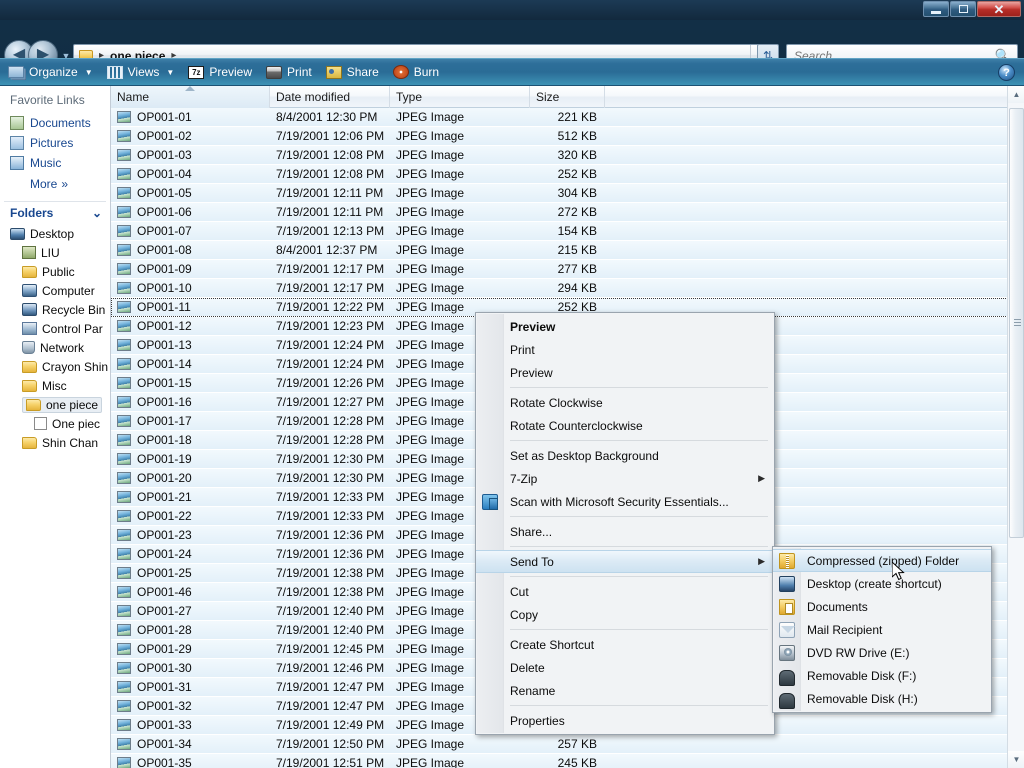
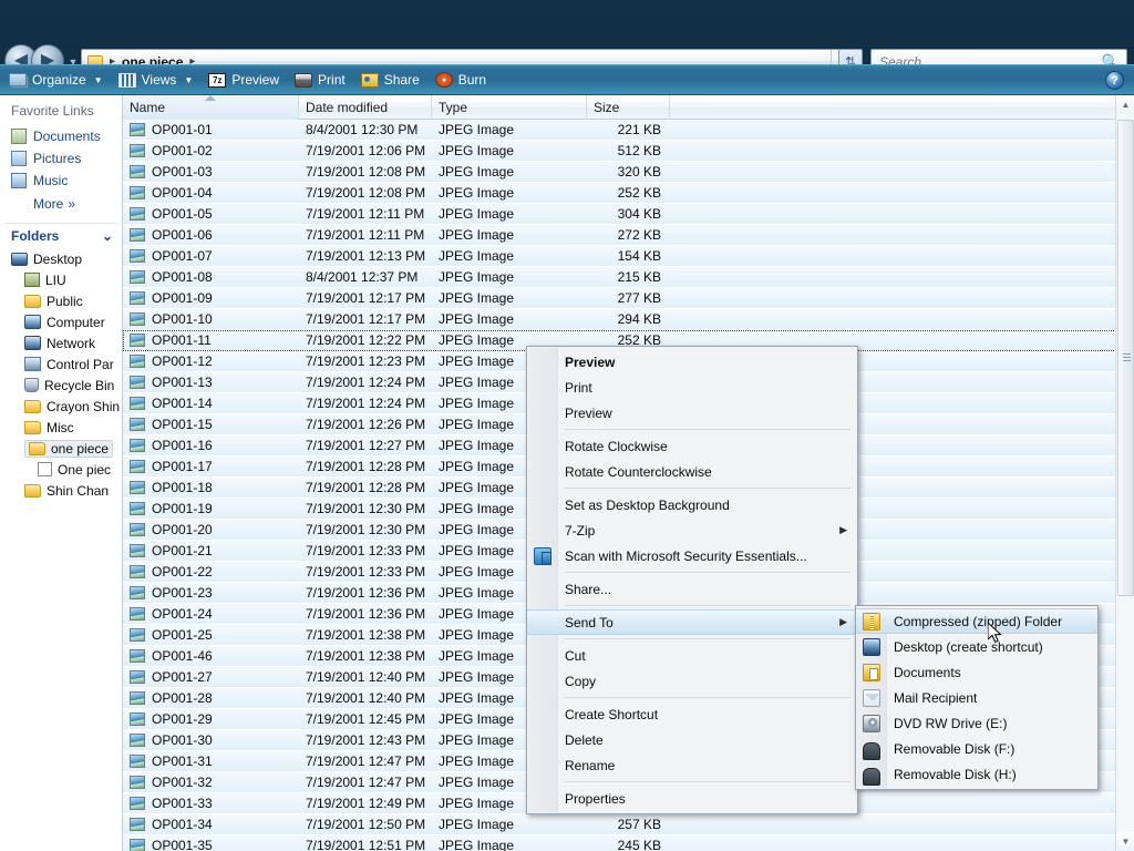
- ✕
  ◀
  ▶
  ▼
  ▸
  one piece
  ▸
  ⇅
  Search
  🔍
  Organize
  ▼
  Views
  ▼
  7z
  Preview
  Print
  Share
  Burn
  ?
  Favorite Links
  Documents
  Pictures
  Music
  More
  »
  Folders
  ⌄
  Desktop
  LIU
  Public
  Computer
- Recycle Bin
+ Network
  Control Par
- Network
+ Recycle Bin
  Crayon Shin
  Misc
  one piece
  One piec
  Shin Chan
  Name
  Date modified
  Type
  Size
  OP001-01
  8/4/2001 12:30 PM
  JPEG Image
  221 KB
  OP001-02
  7/19/2001 12:06 PM
  JPEG Image
  512 KB
  OP001-03
  7/19/2001 12:08 PM
  JPEG Image
  320 KB
  OP001-04
  7/19/2001 12:08 PM
  JPEG Image
  252 KB
  OP001-05
  7/19/2001 12:11 PM
  JPEG Image
  304 KB
  OP001-06
  7/19/2001 12:11 PM
  JPEG Image
  272 KB
  OP001-07
  7/19/2001 12:13 PM
  JPEG Image
  154 KB
  OP001-08
  8/4/2001 12:37 PM
  JPEG Image
  215 KB
  OP001-09
  7/19/2001 12:17 PM
  JPEG Image
  277 KB
  OP001-10
  7/19/2001 12:17 PM
  JPEG Image
  294 KB
  OP001-11
  7/19/2001 12:22 PM
  JPEG Image
  252 KB
  OP001-12
  7/19/2001 12:23 PM
  JPEG Image
  OP001-13
  7/19/2001 12:24 PM
  JPEG Image
  OP001-14
  7/19/2001 12:24 PM
  JPEG Image
  OP001-15
  7/19/2001 12:26 PM
  JPEG Image
  OP001-16
  7/19/2001 12:27 PM
  JPEG Image
  OP001-17
  7/19/2001 12:28 PM
  JPEG Image
  OP001-18
  7/19/2001 12:28 PM
  JPEG Image
  OP001-19
  7/19/2001 12:30 PM
  JPEG Image
  OP001-20
  7/19/2001 12:30 PM
  JPEG Image
  OP001-21
  7/19/2001 12:33 PM
  JPEG Image
  OP001-22
  7/19/2001 12:33 PM
  JPEG Image
  OP001-23
  7/19/2001 12:36 PM
  JPEG Image
  OP001-24
  7/19/2001 12:36 PM
  JPEG Image
  OP001-25
  7/19/2001 12:38 PM
  JPEG Image
  OP001-46
  7/19/2001 12:38 PM
  JPEG Image
  OP001-27
  7/19/2001 12:40 PM
  JPEG Image
  OP001-28
  7/19/2001 12:40 PM
  JPEG Image
  OP001-29
  7/19/2001 12:45 PM
  JPEG Image
  OP001-30
- 7/19/2001 12:46 PM
+ 7/19/2001 12:43 PM
  JPEG Image
  OP001-31
  7/19/2001 12:47 PM
  JPEG Image
  OP001-32
  7/19/2001 12:47 PM
  JPEG Image
  OP001-33
  7/19/2001 12:49 PM
  JPEG Image
  OP001-34
  7/19/2001 12:50 PM
  JPEG Image
  257 KB
  OP001-35
  7/19/2001 12:51 PM
  JPEG Image
  245 KB
  ▲
  ▼
  Preview
  Print
  Preview
  Rotate Clockwise
  Rotate Counterclockwise
  Set as Desktop Background
  7-Zip
  ▶
  Scan with Microsoft Security Essentials...
  Share...
  Send To
  ▶
  Cut
  Copy
  Create Shortcut
  Delete
  Rename
  Properties
  Compressed (zipped) Folder
  Desktop (create shortcut)
  Documents
  Mail Recipient
  DVD RW Drive (E:)
  Removable Disk (F:)
  Removable Disk (H:)
